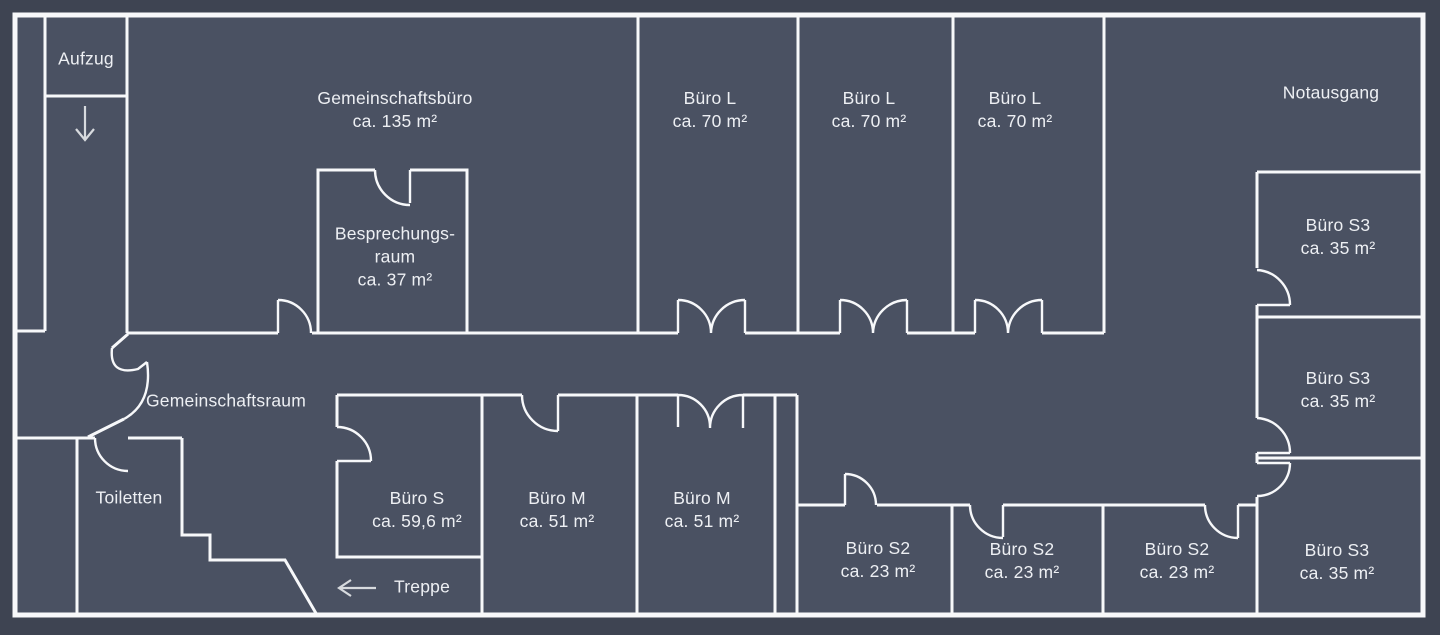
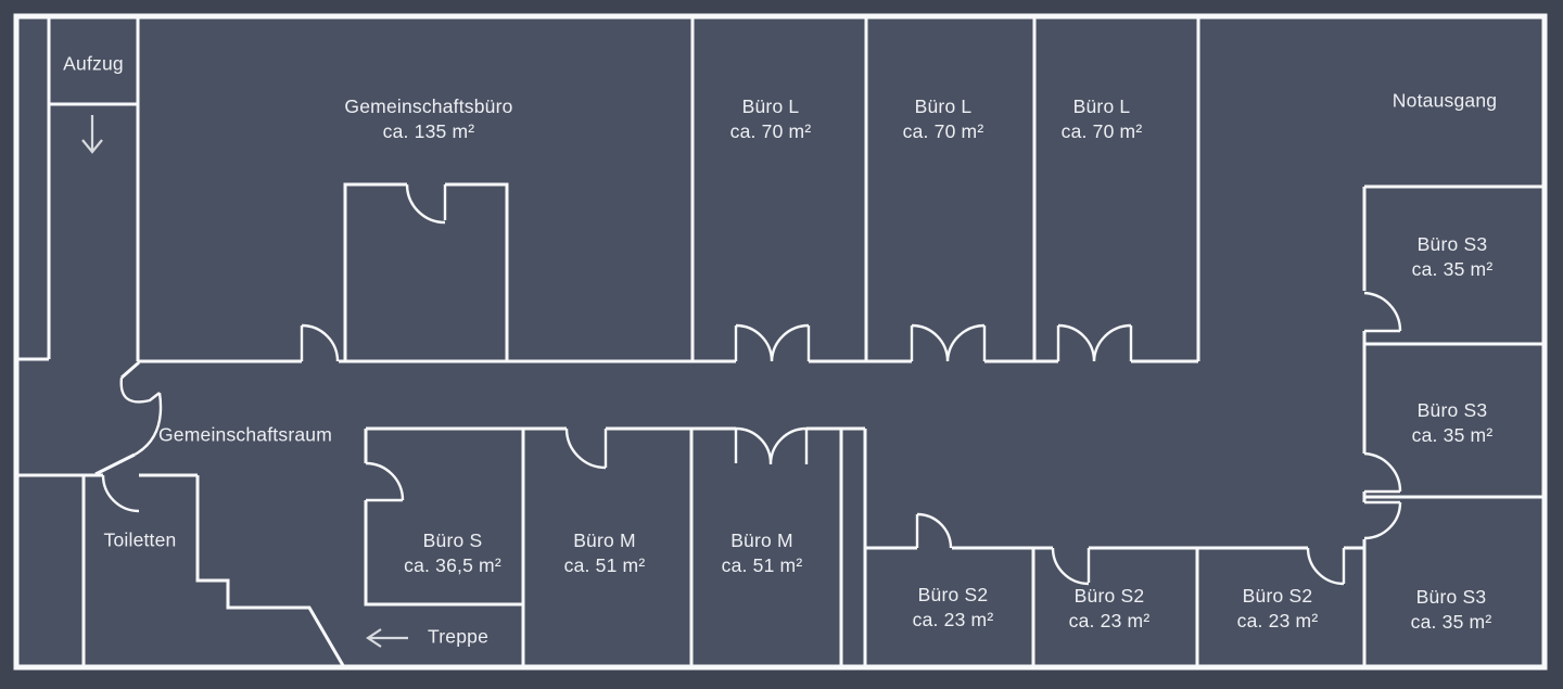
  Aufzug
  Gemeinschaftsbüro
  ca. 135 m²
  Büro L
  ca. 70 m²
  Büro L
  ca. 70 m²
  Büro L
  ca. 70 m²
  Notausgang
- Besprechungs-
- raum
- ca. 37 m²
  Büro S3
  ca. 35 m²
  Büro S3
  ca. 35 m²
  Büro S3
  ca. 35 m²
  Gemeinschaftsraum
  Toiletten
  Büro S
- ca. 59,6 m²
+ ca. 36,5 m²
  Büro M
  ca. 51 m²
  Büro M
  ca. 51 m²
  Büro S2
  ca. 23 m²
  Büro S2
  ca. 23 m²
  Büro S2
  ca. 23 m²
  Treppe
